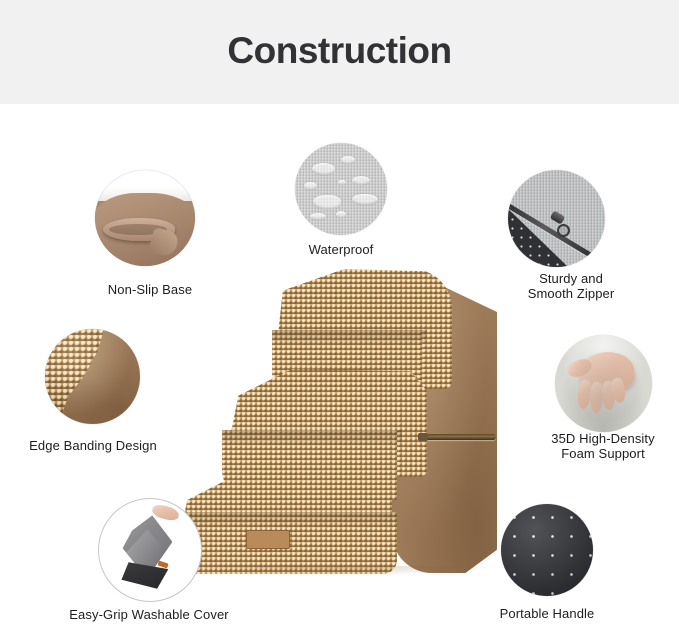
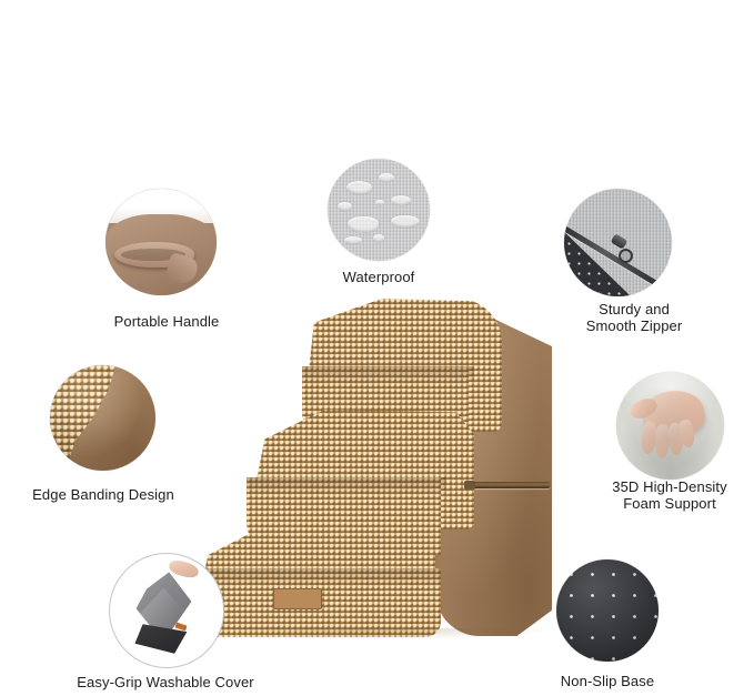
- Construction
- Non-Slip Base
+ Portable Handle
  Waterproof
  Sturdy and
  Smooth Zipper
  Edge Banding Design
  35D High-Density
  Foam Support
  Easy-Grip Washable Cover
- Portable Handle
+ Non-Slip Base
